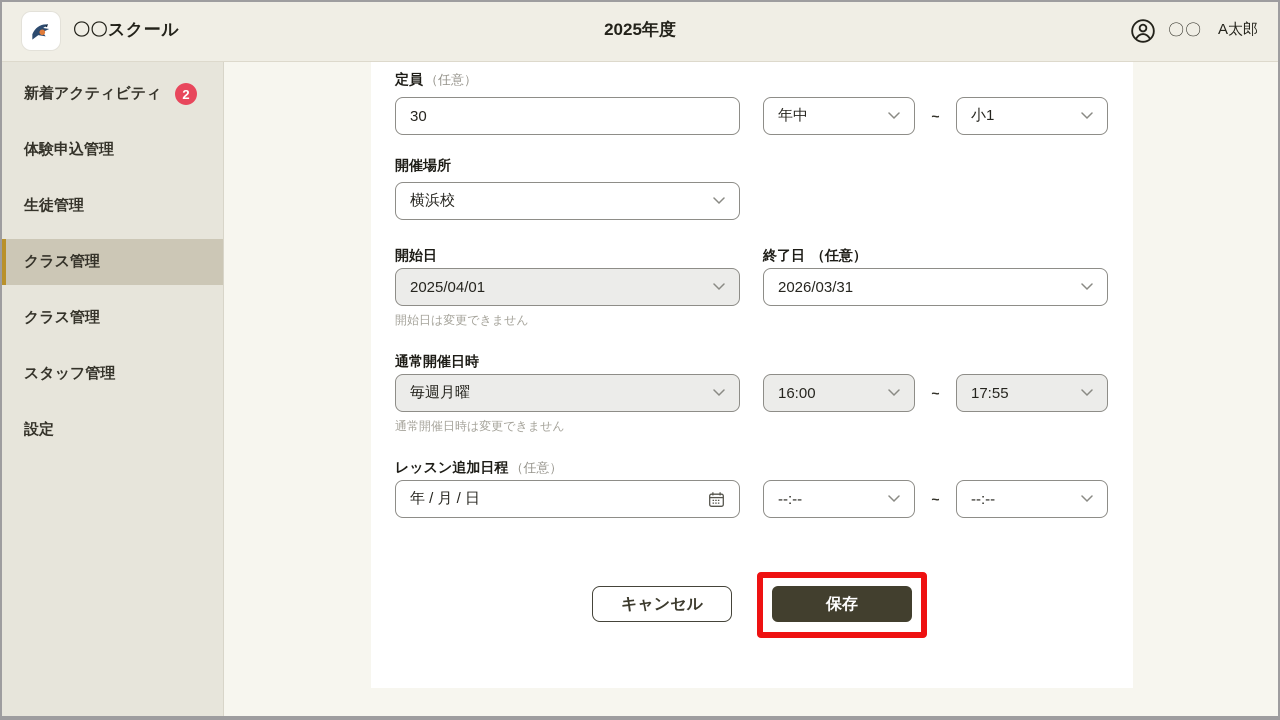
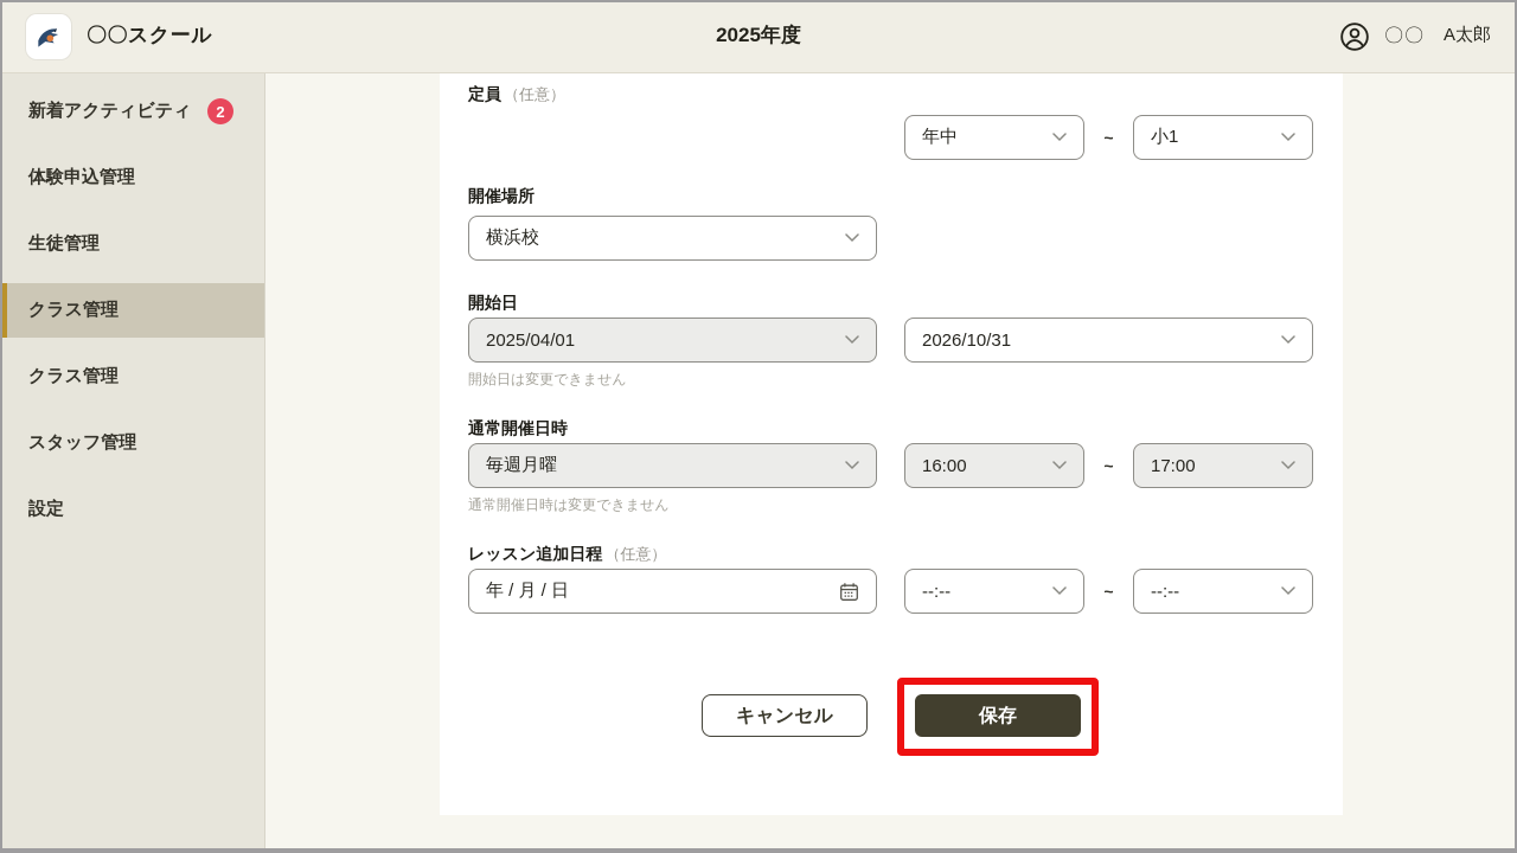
  〇〇スクール
  2025年度
  〇〇
  A太郎
  新着アクティビティ
  2
  体験申込管理
  生徒管理
  クラス管理
  クラス管理
  スタッフ管理
  設定
  定員 （任意）
- 30
  年中
  ~
  小1
  開催場所
  横浜校
  開始日
  2025/04/01
  開始日は変更できません
- 終了日 （任意）
- 2026/03/31
+ 2026/10/31
  通常開催日時
  毎週月曜
  通常開催日時は変更できません
  16:00
  ~
- 17:55
+ 17:00
  レッスン追加日程 （任意）
  年 / 月 / 日
  --:--
  ~
  --:--
  キャンセル
  保存
